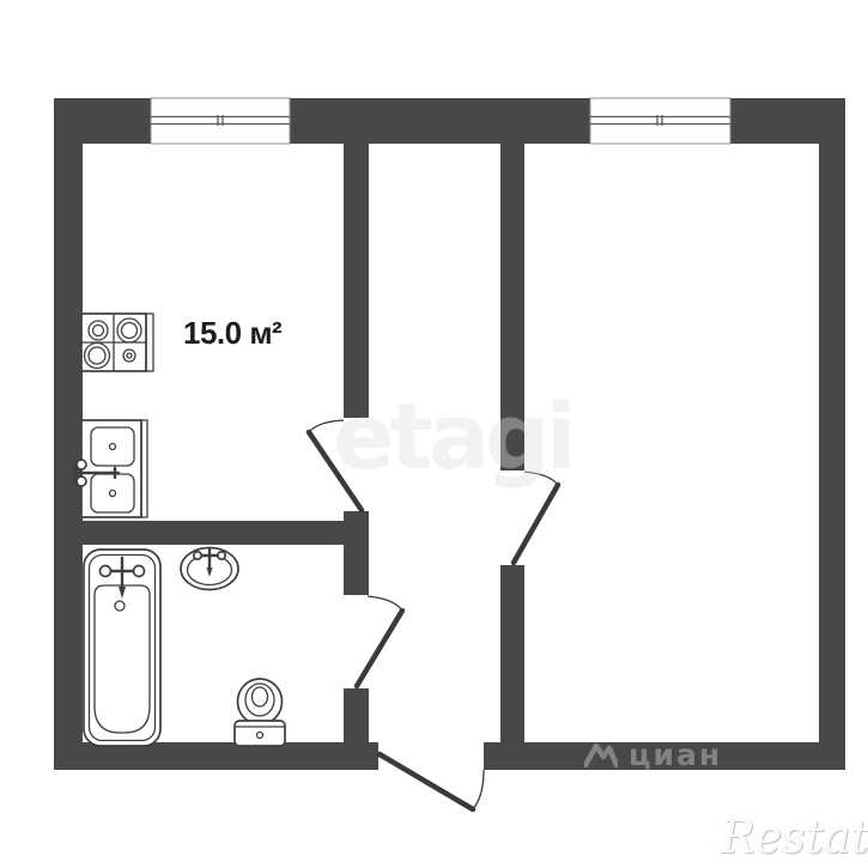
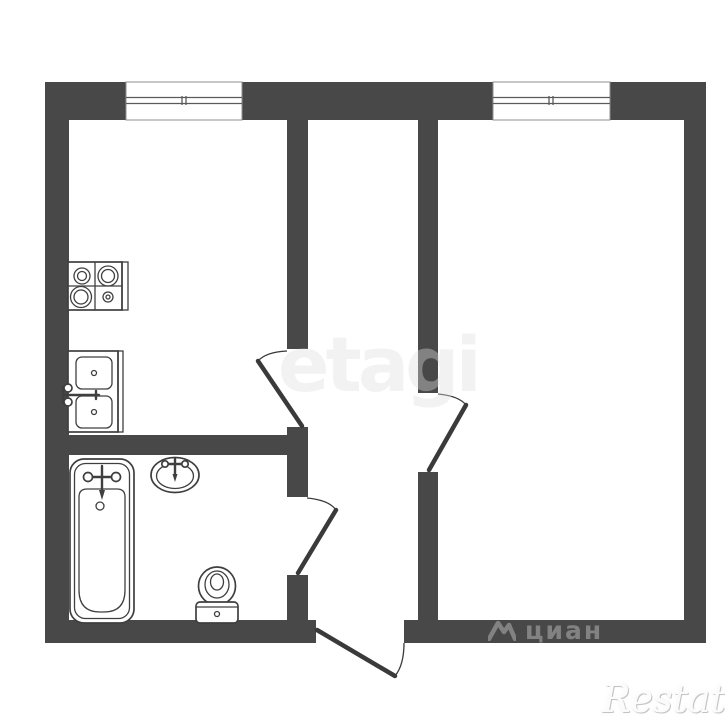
- 15.0 м²
  etagi
  циан
  Restat
